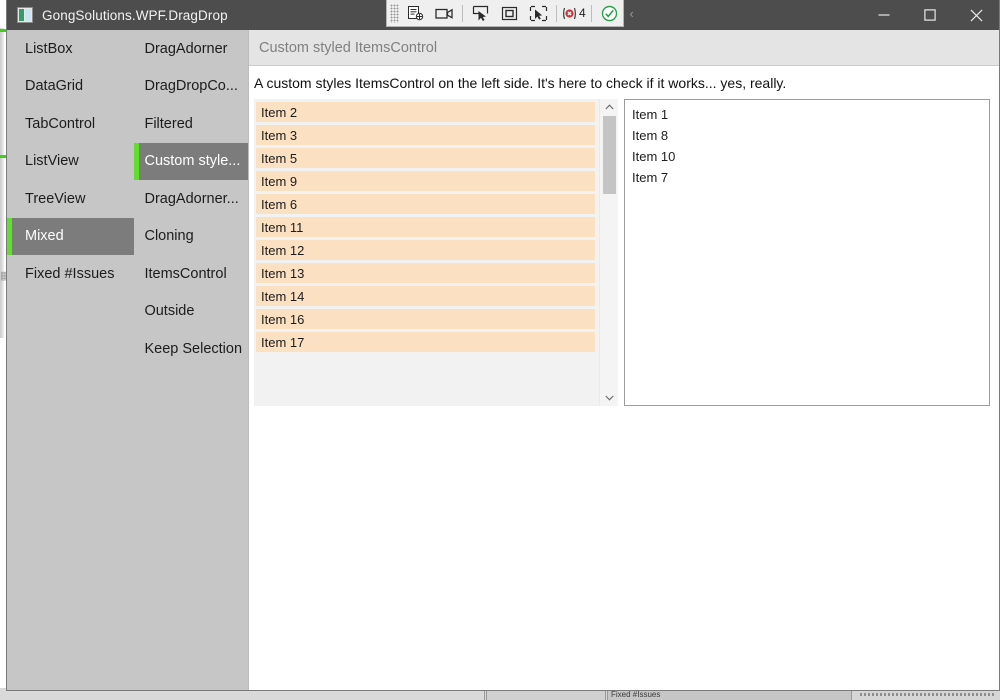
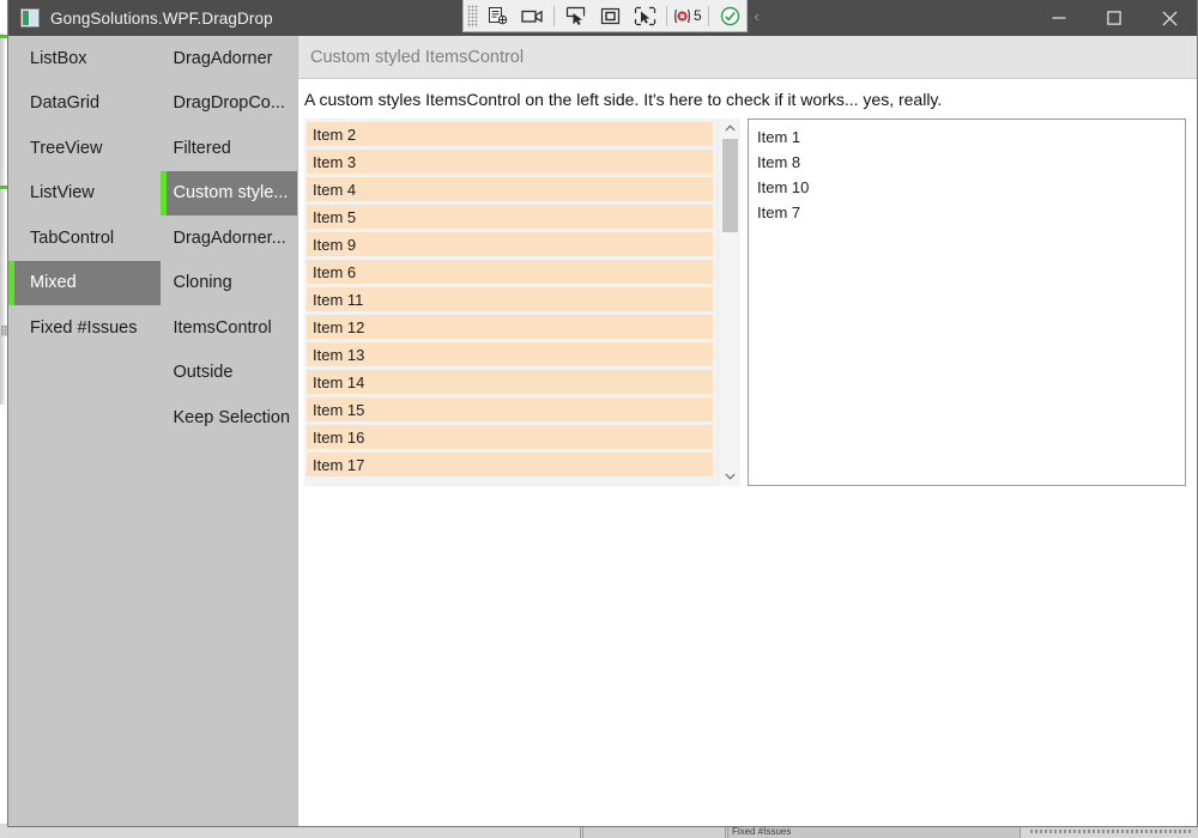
  Fixed #Issues
  GongSolutions.WPF.DragDrop
- 4
+ 5
  ‹
  ListBox
  DataGrid
- TabControl
+ TreeView
  ListView
- TreeView
+ TabControl
  Mixed
  Fixed #Issues
  DragAdorner
  DragDropCo...
  Filtered
  Custom style...
  DragAdorner...
  Cloning
  ItemsControl
  Outside
  Keep Selection
  Custom styled ItemsControl
  A custom styles ItemsControl on the left side. It's here to check if it works... yes, really.
  Item 2
  Item 3
+ Item 4
  Item 5
  Item 9
  Item 6
  Item 11
  Item 12
  Item 13
  Item 14
+ Item 15
  Item 16
  Item 17
  Item 1
  Item 8
  Item 10
  Item 7
